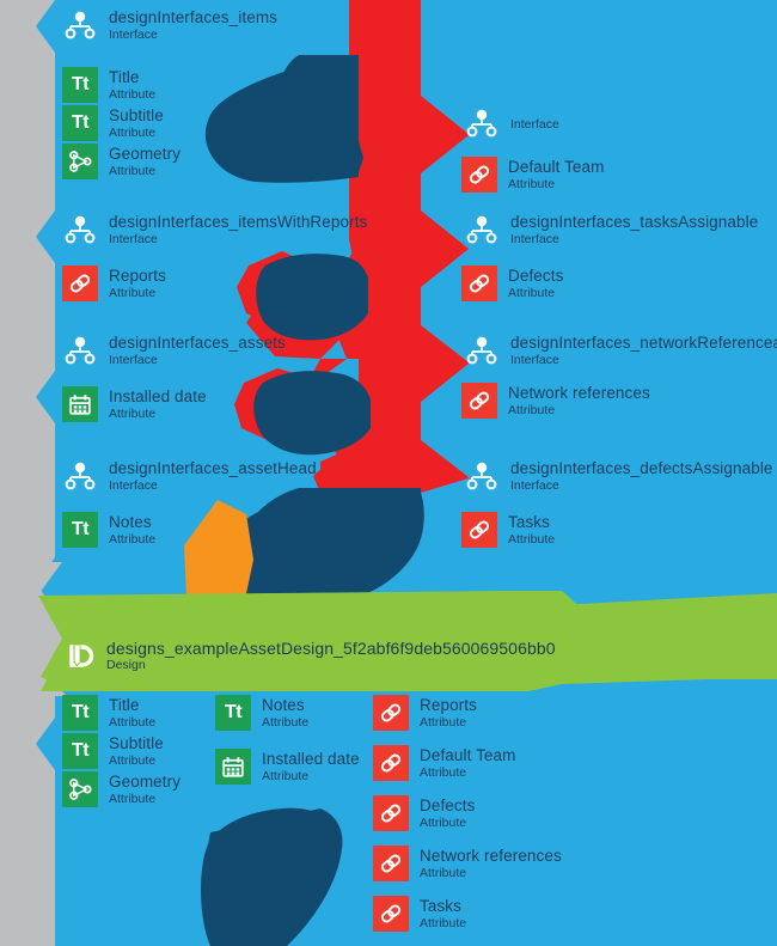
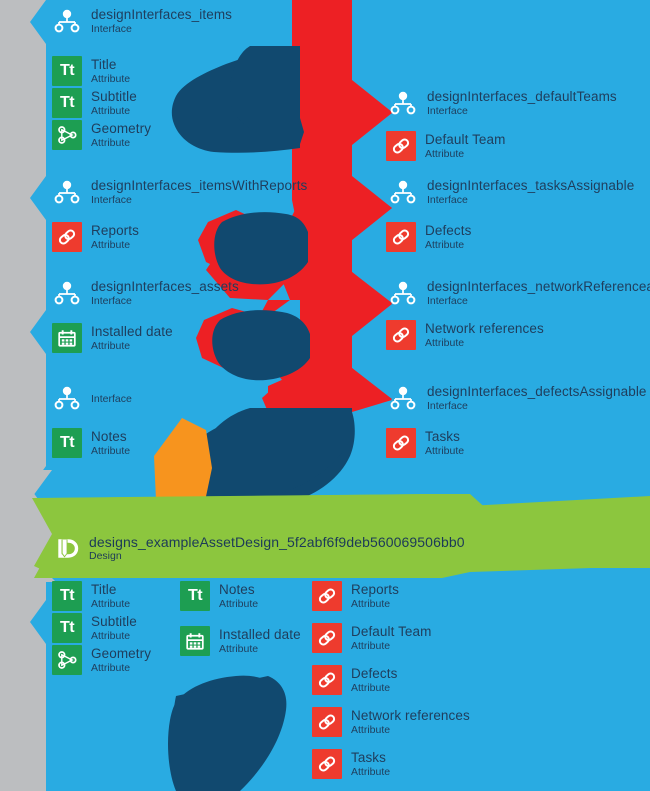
  designInterfaces_items
  Interface
  Tt
  Title
  Attribute
  Tt
  Subtitle
  Attribute
  Geometry
  Attribute
  designInterfaces_itemsWithReports
  Interface
  Reports
  Attribute
  designInterfaces_assets
  Interface
  Installed date
  Attribute
- designInterfaces_assetHead
  Interface
  Tt
  Notes
  Attribute
+ designInterfaces_defaultTeams
  Interface
  Default Team
  Attribute
  designInterfaces_tasksAssignable
  Interface
  Defects
  Attribute
  designInterfaces_networkReference
  Interface
  Network references
  Attribute
  designInterfaces_defectsAssignable
  Interface
  Tasks
  Attribute
  designs_exampleAssetDesign_5f2abf6f9deb560069506bb0
  Design
  Tt
  Title
  Attribute
  Tt
  Subtitle
  Attribute
  Geometry
  Attribute
  Tt
  Notes
  Attribute
  Installed date
  Attribute
  Reports
  Attribute
  Default Team
  Attribute
  Defects
  Attribute
  Network references
  Attribute
  Tasks
  Attribute
